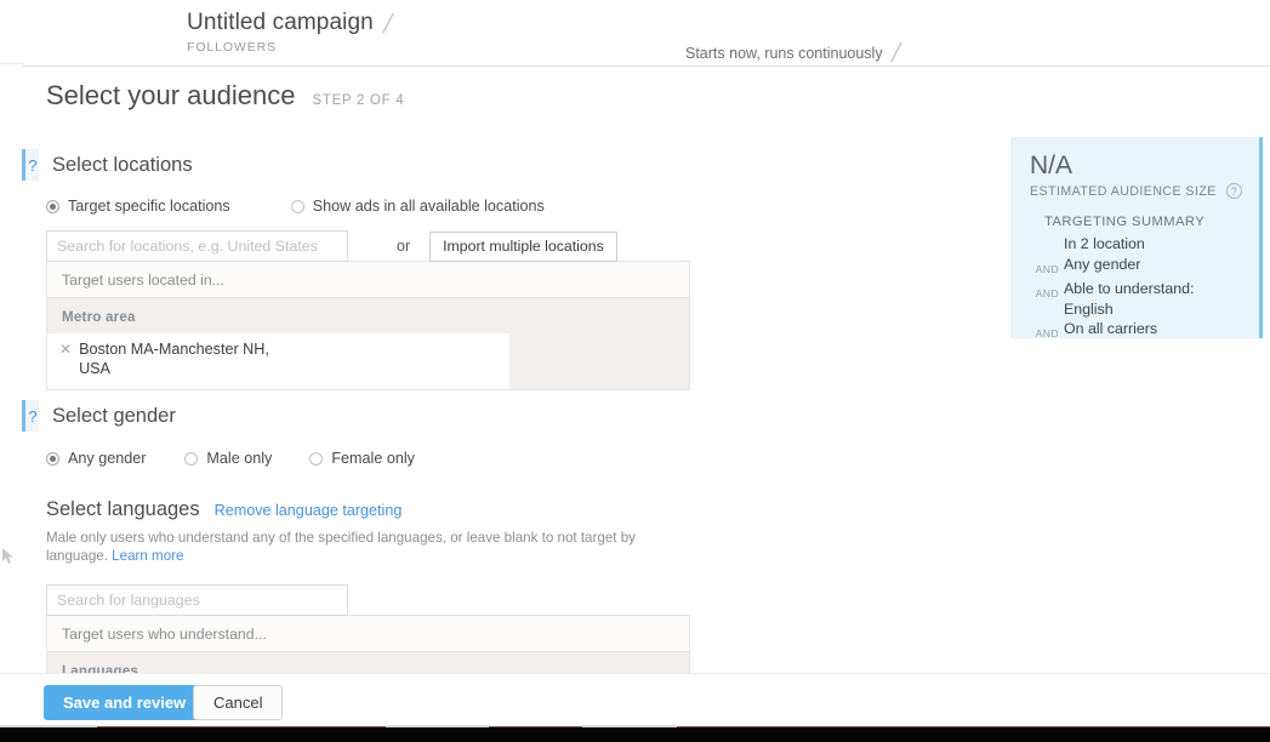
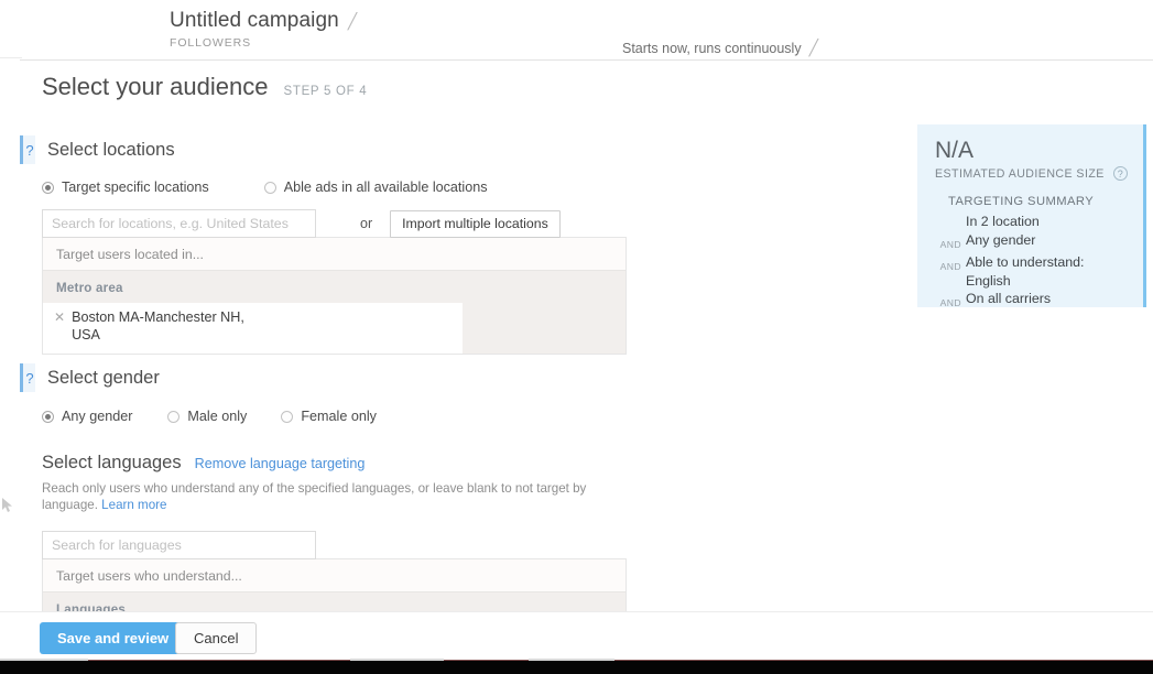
  Untitled campaign
  ╱
  FOLLOWERS
  Starts now, runs continuously
  ╱
  Select your audience
- STEP 2 OF 4
+ STEP 5 OF 4
  ?
  Select locations
  Target specific locations
- Show ads in all available locations
+ Able ads in all available locations
  Search for locations, e.g. United States
  or
  Import multiple locations
  Target users located in...
  Metro area
  ✕
  Boston MA-Manchester NH,
  USA
  ?
  Select gender
  Any gender
  Male only
  Female only
  Select languages
  Remove language targeting
- Male only users who understand any of the specified languages, or leave blank to not target by language. Learn more
+ Reach only users who understand any of the specified languages, or leave blank to not target by language. Learn more
  Search for languages
  Target users who understand...
  Languages
  N/A
  ESTIMATED AUDIENCE SIZE
  ?
  TARGETING SUMMARY
  In 2 location
  AND
  Any gender
  AND
  Able to understand:
  English
  AND
  On all carriers
  Save and review
  Cancel
